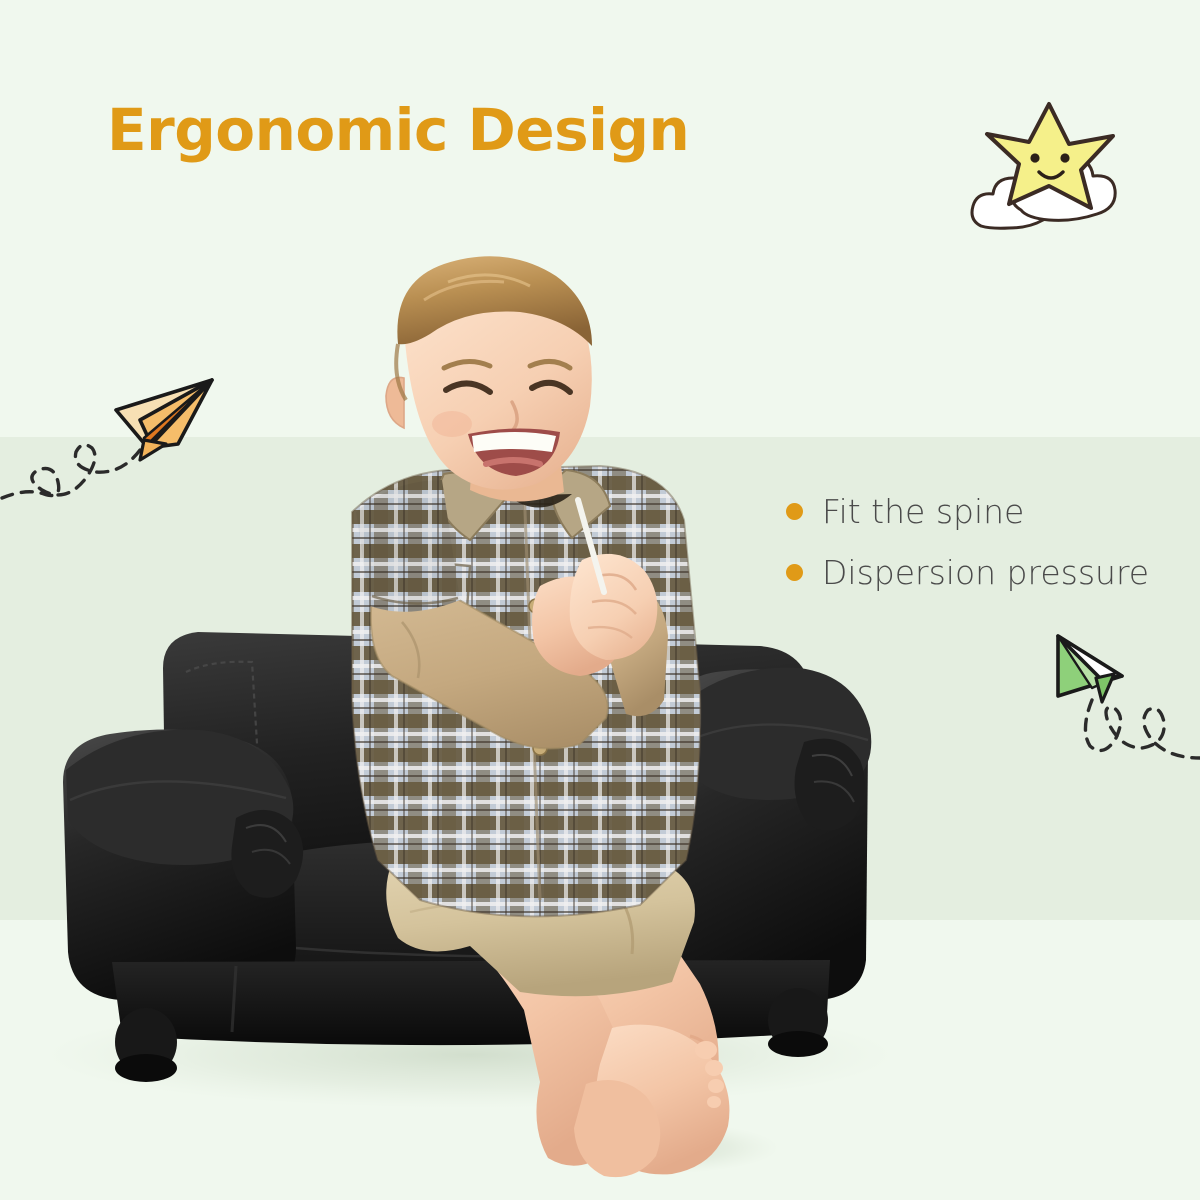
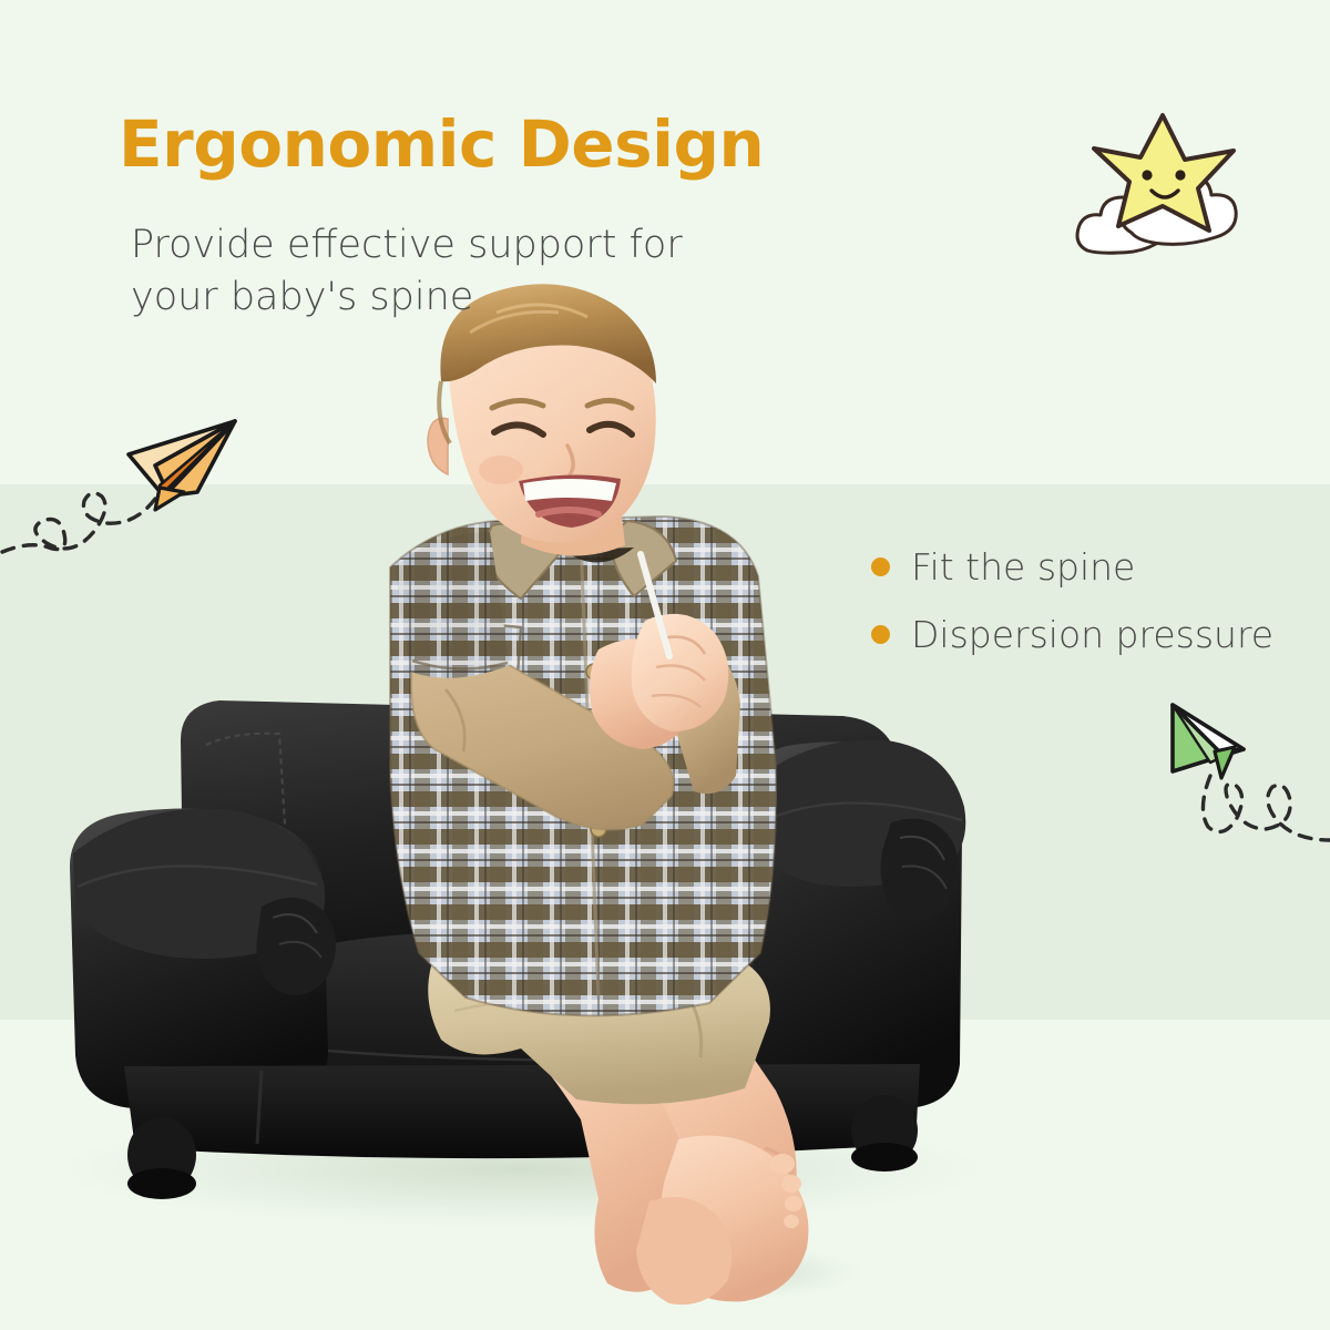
  Ergonomic Design
+ Provide effective support for your baby's spine
  Fit the spine
  Dispersion pressure
